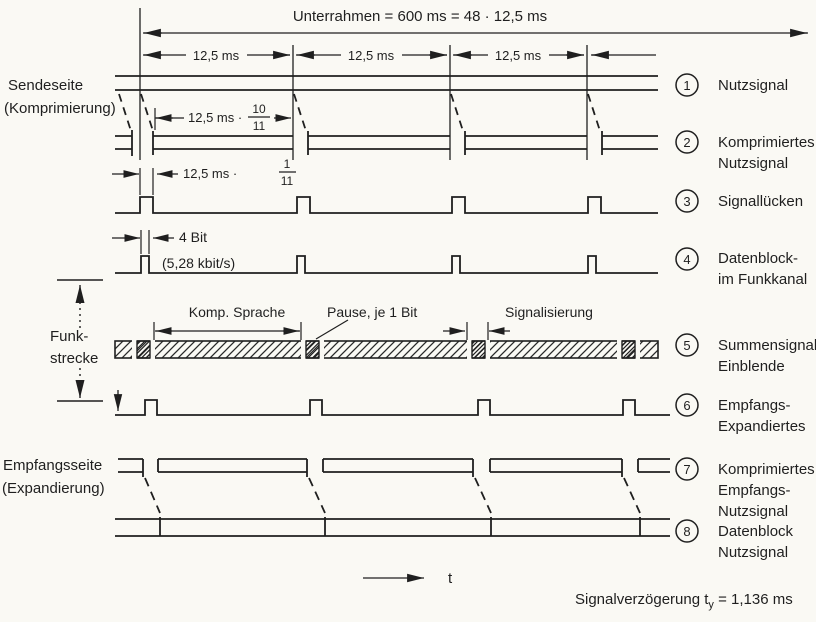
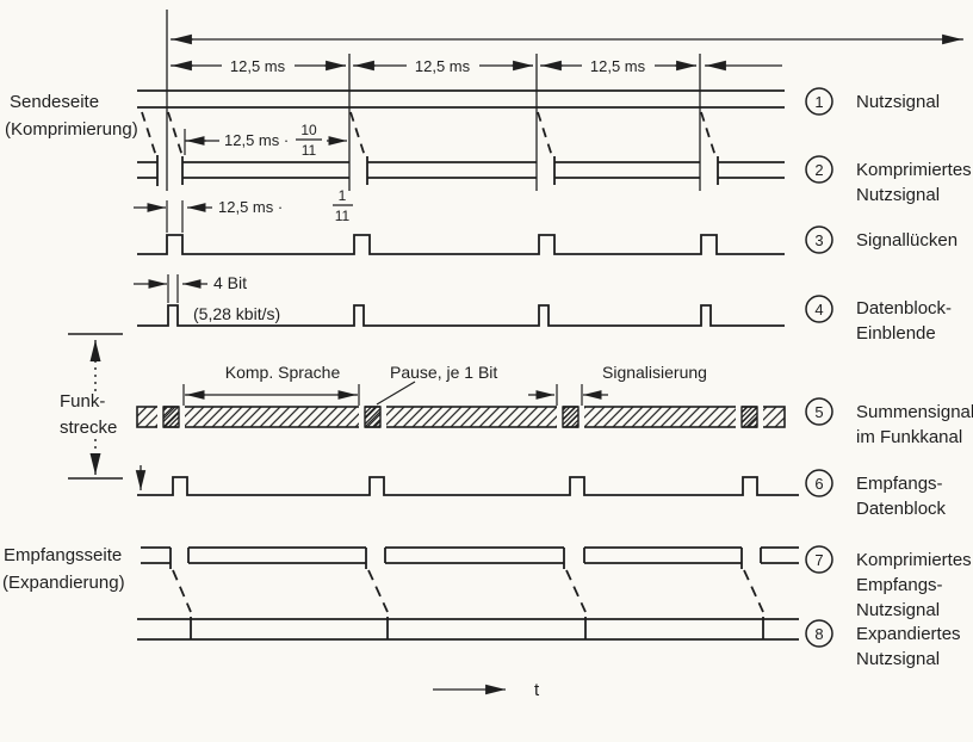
- Unterrahmen = 600 ms = 48 · 12,5 ms
  12,5 ms
  12,5 ms
  12,5 ms
  Sendeseite
  (Komprimierung)
  Funk-
  strecke
  Empfangsseite
  (Expandierung)
  12,5 ms ·
  10
  11
  12,5 ms ·
  1
  11
  4 Bit
  (5,28 kbit/s)
  Komp. Sprache
  Pause, je 1 Bit
  Signalisierung
  1
  2
  3
  4
  5
  6
  7
  8
  Nutzsignal
  Komprimiertes
  Nutzsignal
  Signallücken
  Datenblock-
- im Funkkanal
+ Einblende
  Summensigna
- Einblende
+ im Funkkanal
  Empfangs-
- Expandiertes
+ Datenblock
  Komprimiertes
  Empfangs-
  Nutzsignal
- Datenblock
+ Expandiertes
  Nutzsignal
  t
- Signalverzögerung ty = 1,136 ms
